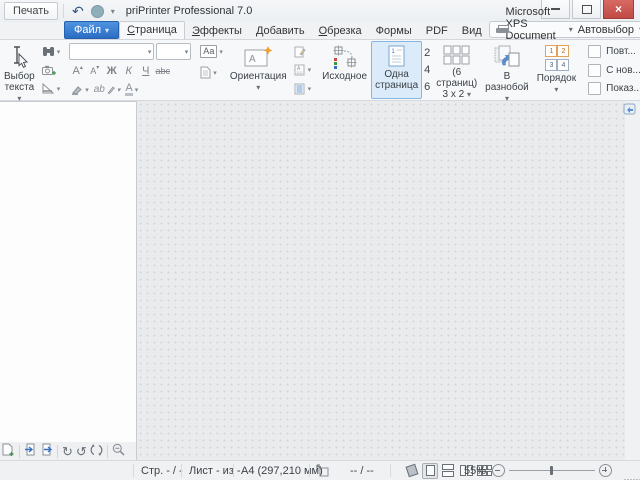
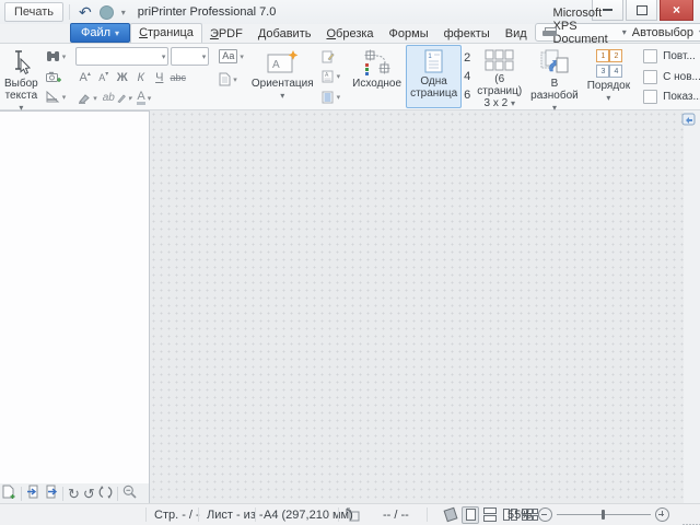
  Печать
  ↶
  ▾
  priPrinter Professional 7.0
  ×
  Файл
  ▾
  Страница
- Эффекты
+ ЭPDF
  Добавить
  Обрезка
  Формы
- PDF
+ ффекты
  Вид
  Microsoft XPS Document
  ▾
  Автовыбор
  Выбор
  текста ▾
  А
  А
  Ж
  К
  Ч
  abc
  ab
  А
  Аа
  A
  Ориентация
  ▾
  Исходное
  Одна
  страница
  2
  4
  6
  (6 страниц)
  3 x 2 ▾
  В
  разнобой ▾
  Порядок
  ▾
  Повт...
  С нов...
  Показ..
  ↻
  ↺
  Стр. - /
  Лист - из -
  A4 (297,210 мм)
  -- / --
  55%
